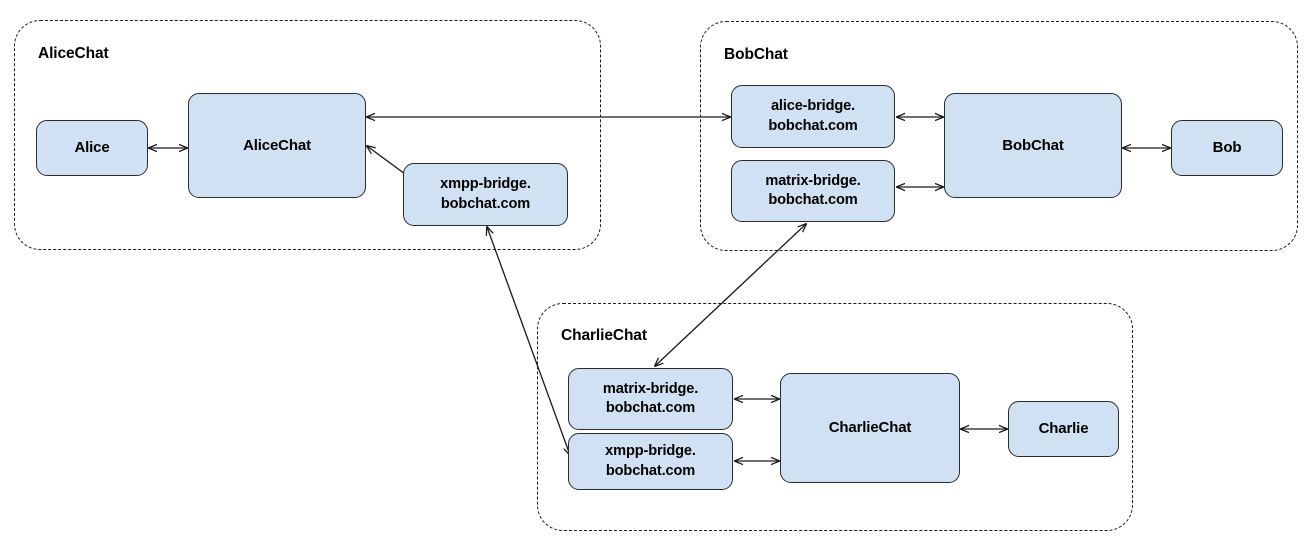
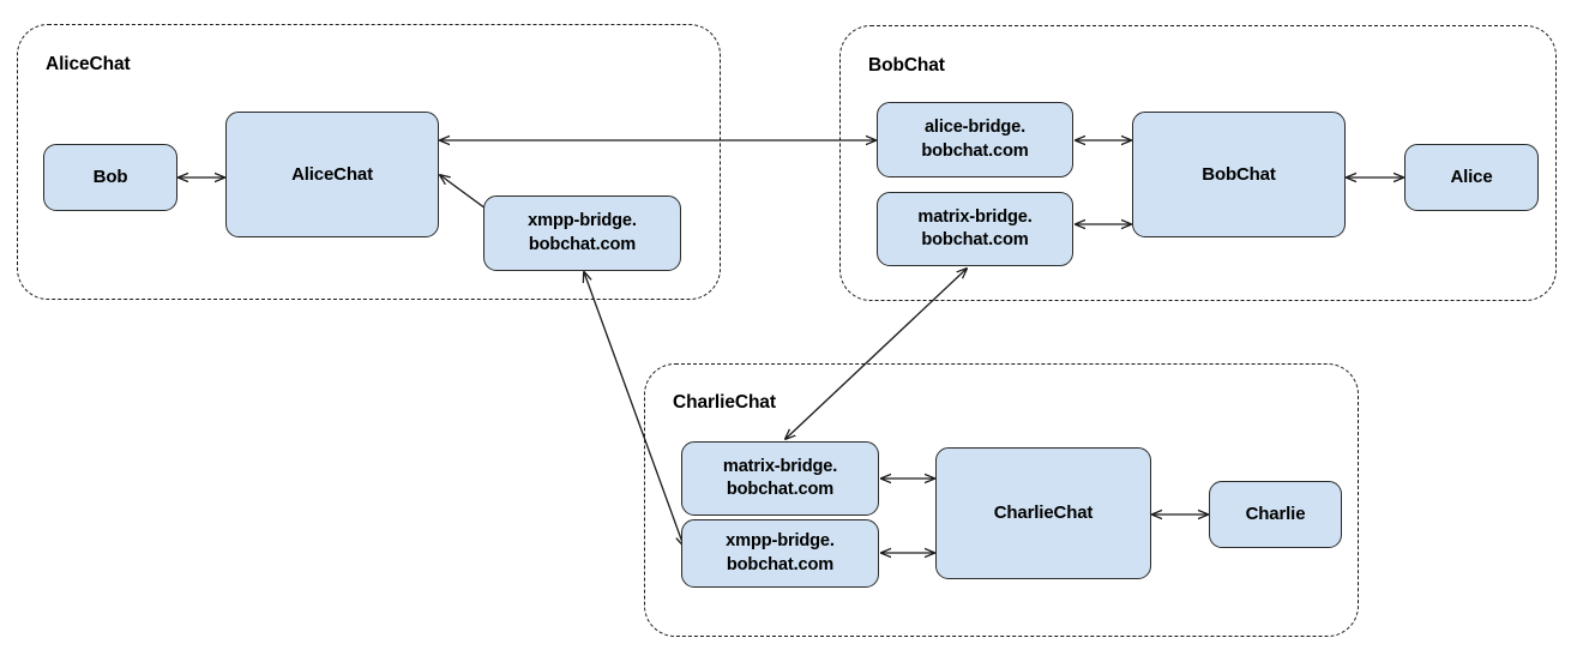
  AliceChat
  BobChat
  CharlieChat
- Alice
+ Bob
  AliceChat
  xmpp-bridge.
  bobchat.com
  alice-bridge.
  bobchat.com
  matrix-bridge.
  bobchat.com
  BobChat
- Bob
+ Alice
  matrix-bridge.
  bobchat.com
  xmpp-bridge.
  bobchat.com
  CharlieChat
  Charlie
